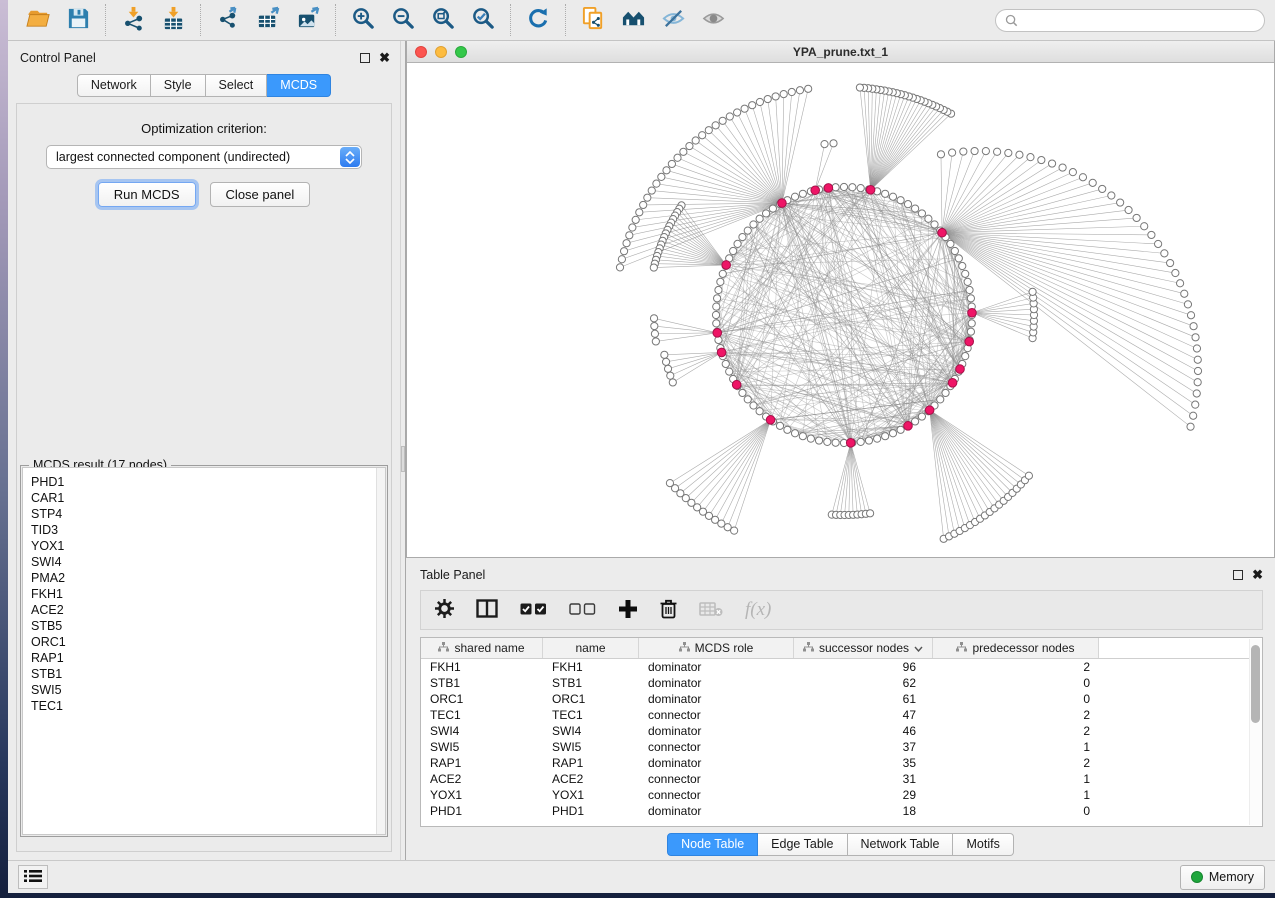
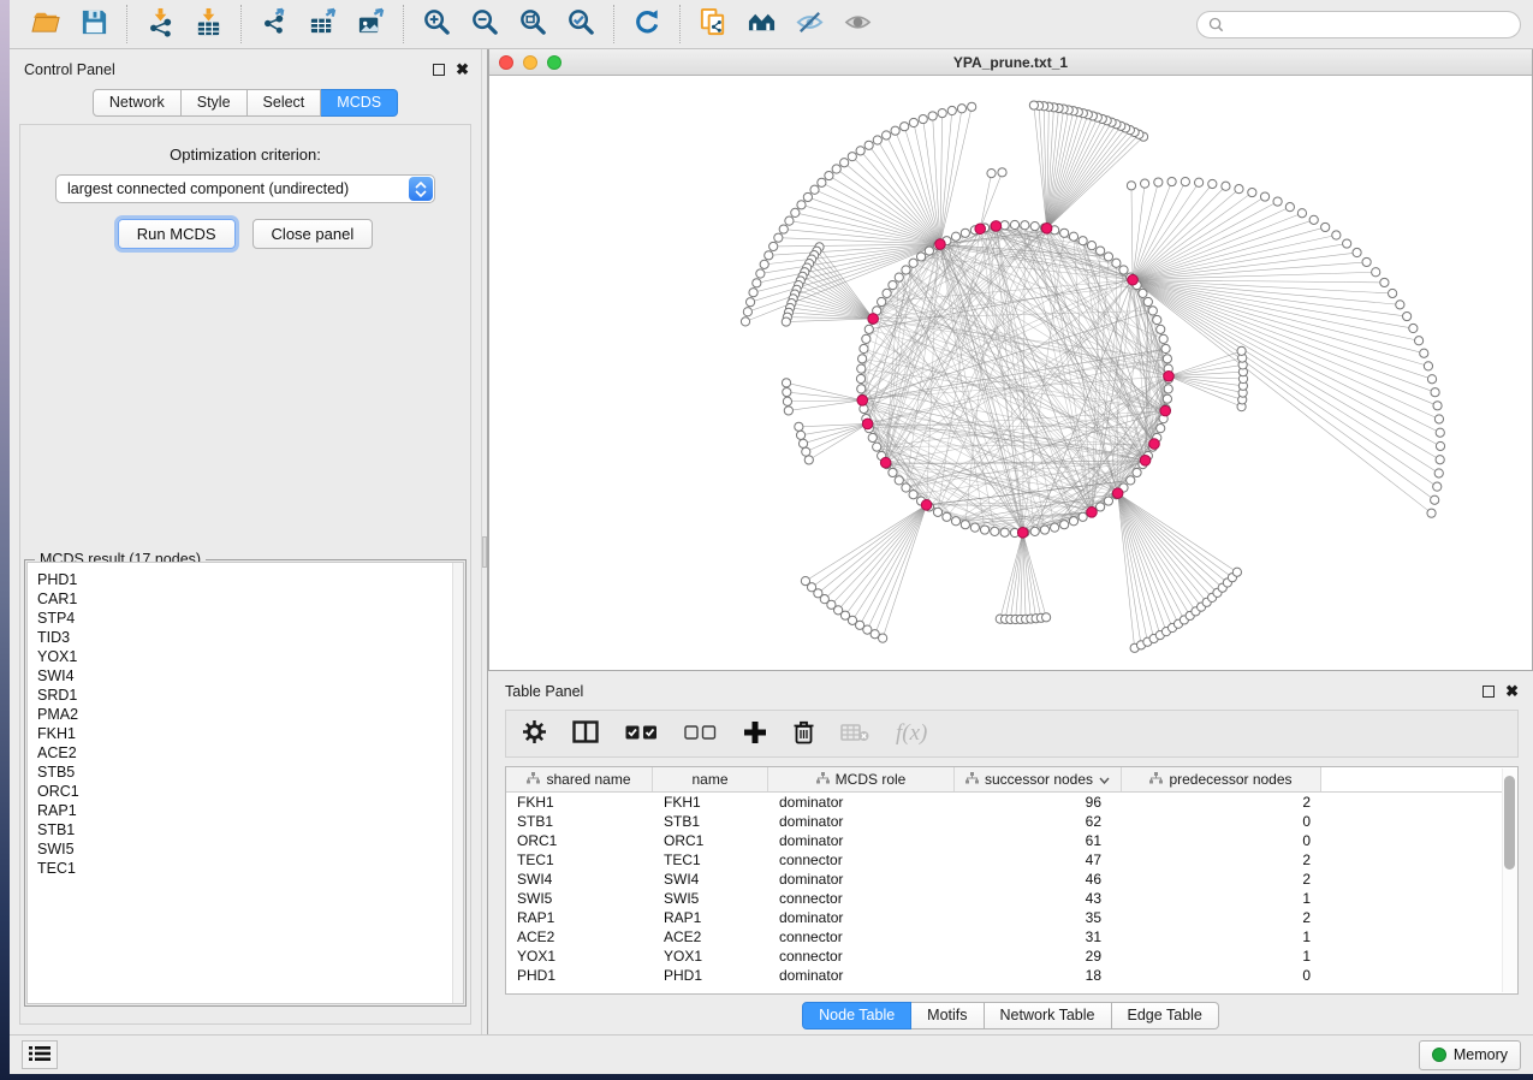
  Control Panel
  ✖
  Network
  Style
  Select
  MCDS
  Optimization criterion:
  largest connected component (undirected)
  Run MCDS
  Close panel
  MCDS result (17 nodes)
  PHD1
  CAR1
  STP4
  TID3
  YOX1
  SWI4
+ SRD1
  PMA2
  FKH1
  ACE2
  STB5
  ORC1
  RAP1
  STB1
  SWI5
  TEC1
  YPA_prune.txt_1
  Table Panel
  ✖
  f(x)
  shared name
  name
  MCDS role
  successor nodes
  predecessor nodes
  FKH1
  FKH1
  dominator
  96
  2
  STB1
  STB1
  dominator
  62
  0
  ORC1
  ORC1
  dominator
  61
  0
  TEC1
  TEC1
  connector
  47
  2
  SWI4
  SWI4
  dominator
  46
  2
  SWI5
  SWI5
  connector
- 37
+ 43
  1
  RAP1
  RAP1
  dominator
  35
  2
  ACE2
  ACE2
  connector
  31
  1
  YOX1
  YOX1
  connector
  29
  1
  PHD1
  PHD1
  dominator
  18
  0
  Node Table
- Edge Table
+ Motifs
  Network Table
- Motifs
+ Edge Table
  Memory
